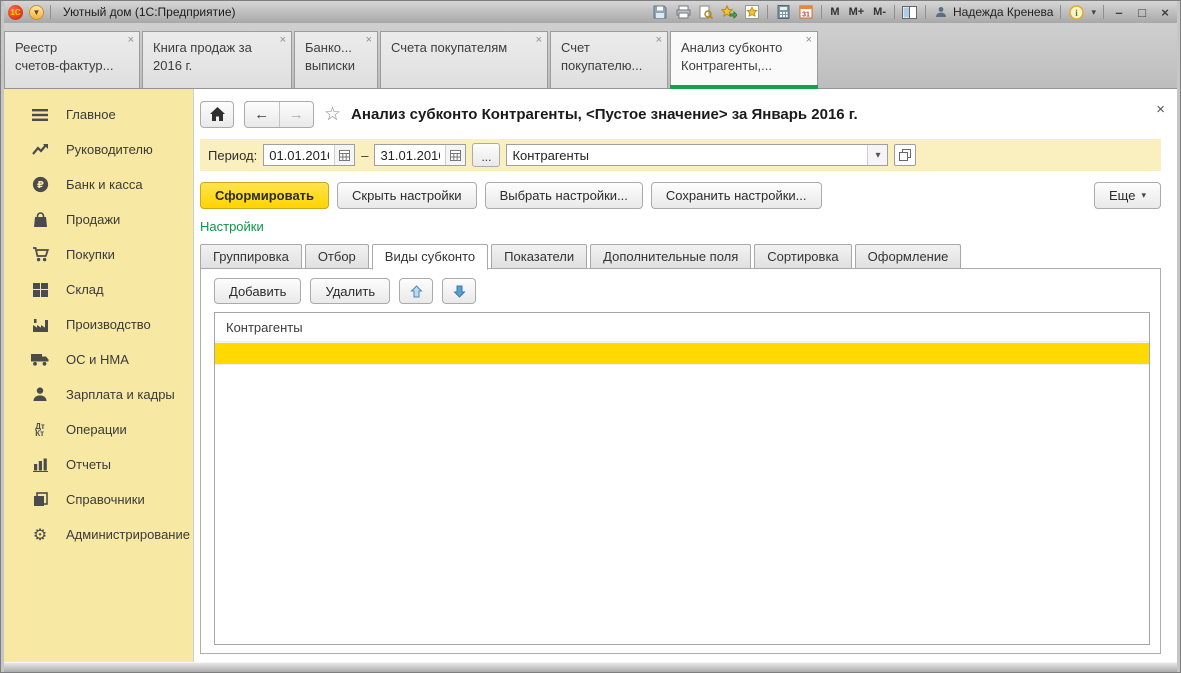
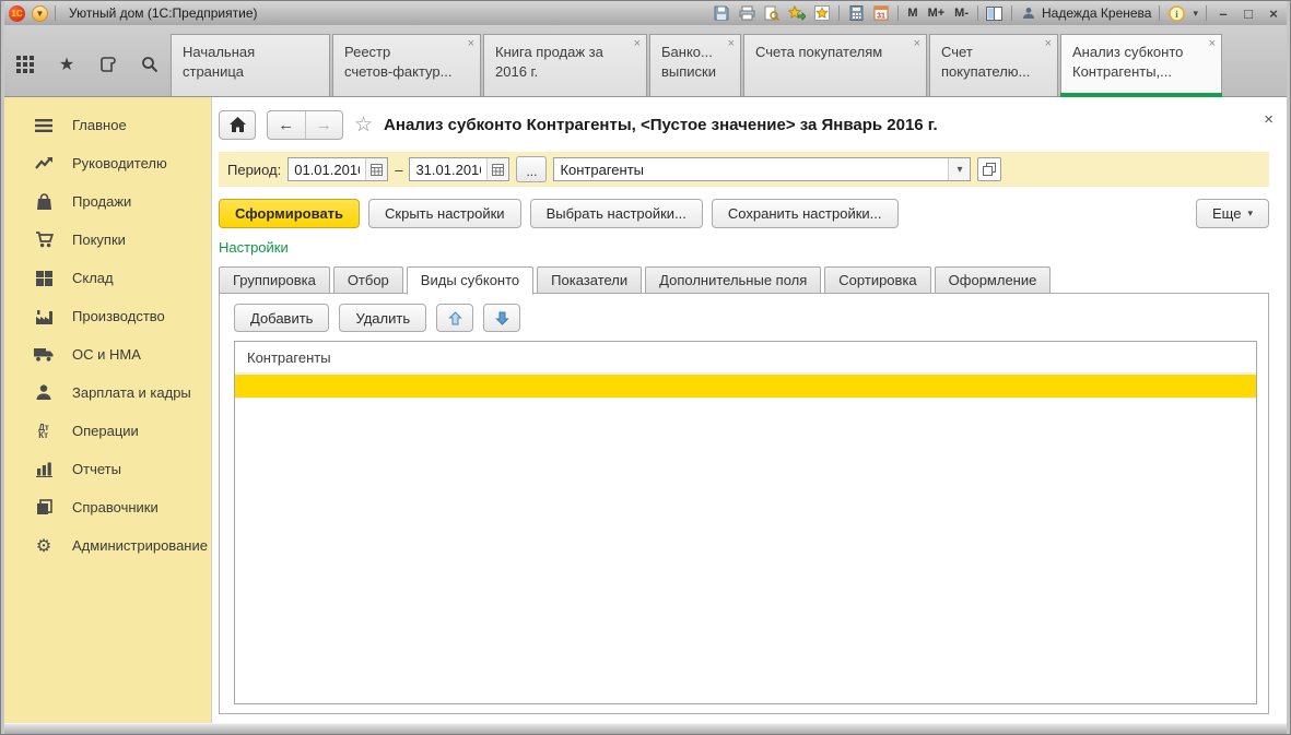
  1C
  ▼
  Уютный дом (1С:Предприятие)
  M
  M+
  M-
  Надежда Кренева
  i
  ▾
  –
  □
  ×
+ ★
+ Начальная страница
  Реестр
  счетов-фактур...
  ×
  Книга продаж за
  2016 г.
  ×
  Банко...
  выписки
  ×
  Счета покупателям
  ×
  Счет
  покупателю...
  ×
  Анализ субконто
  Контрагенты,...
  ×
  Главное
  Руководителю
- ₽
- Банк и касса
  Продажи
  Покупки
  Склад
  Производство
  ОС и НМА
  Зарплата и кадры
  Дт
  Кт
  Операции
  Отчеты
  Справочники
  ⚙
  Администрирование
  ×
  ←
  →
  ☆
  Анализ субконто Контрагенты, <Пустое значение> за Январь 2016 г.
  Период:
  01.01.201
  –
  31.01.201
  ...
  Контрагенты
  ▾
  Сформировать
  Скрыть настройки
  Выбрать настройки...
  Сохранить настройки...
  Еще
  ▾
  Настройки
  Группировка
  Отбор
  Виды субконто
  Показатели
  Дополнительные поля
  Сортировка
  Оформление
  Добавить
  Удалить
  Контрагенты
